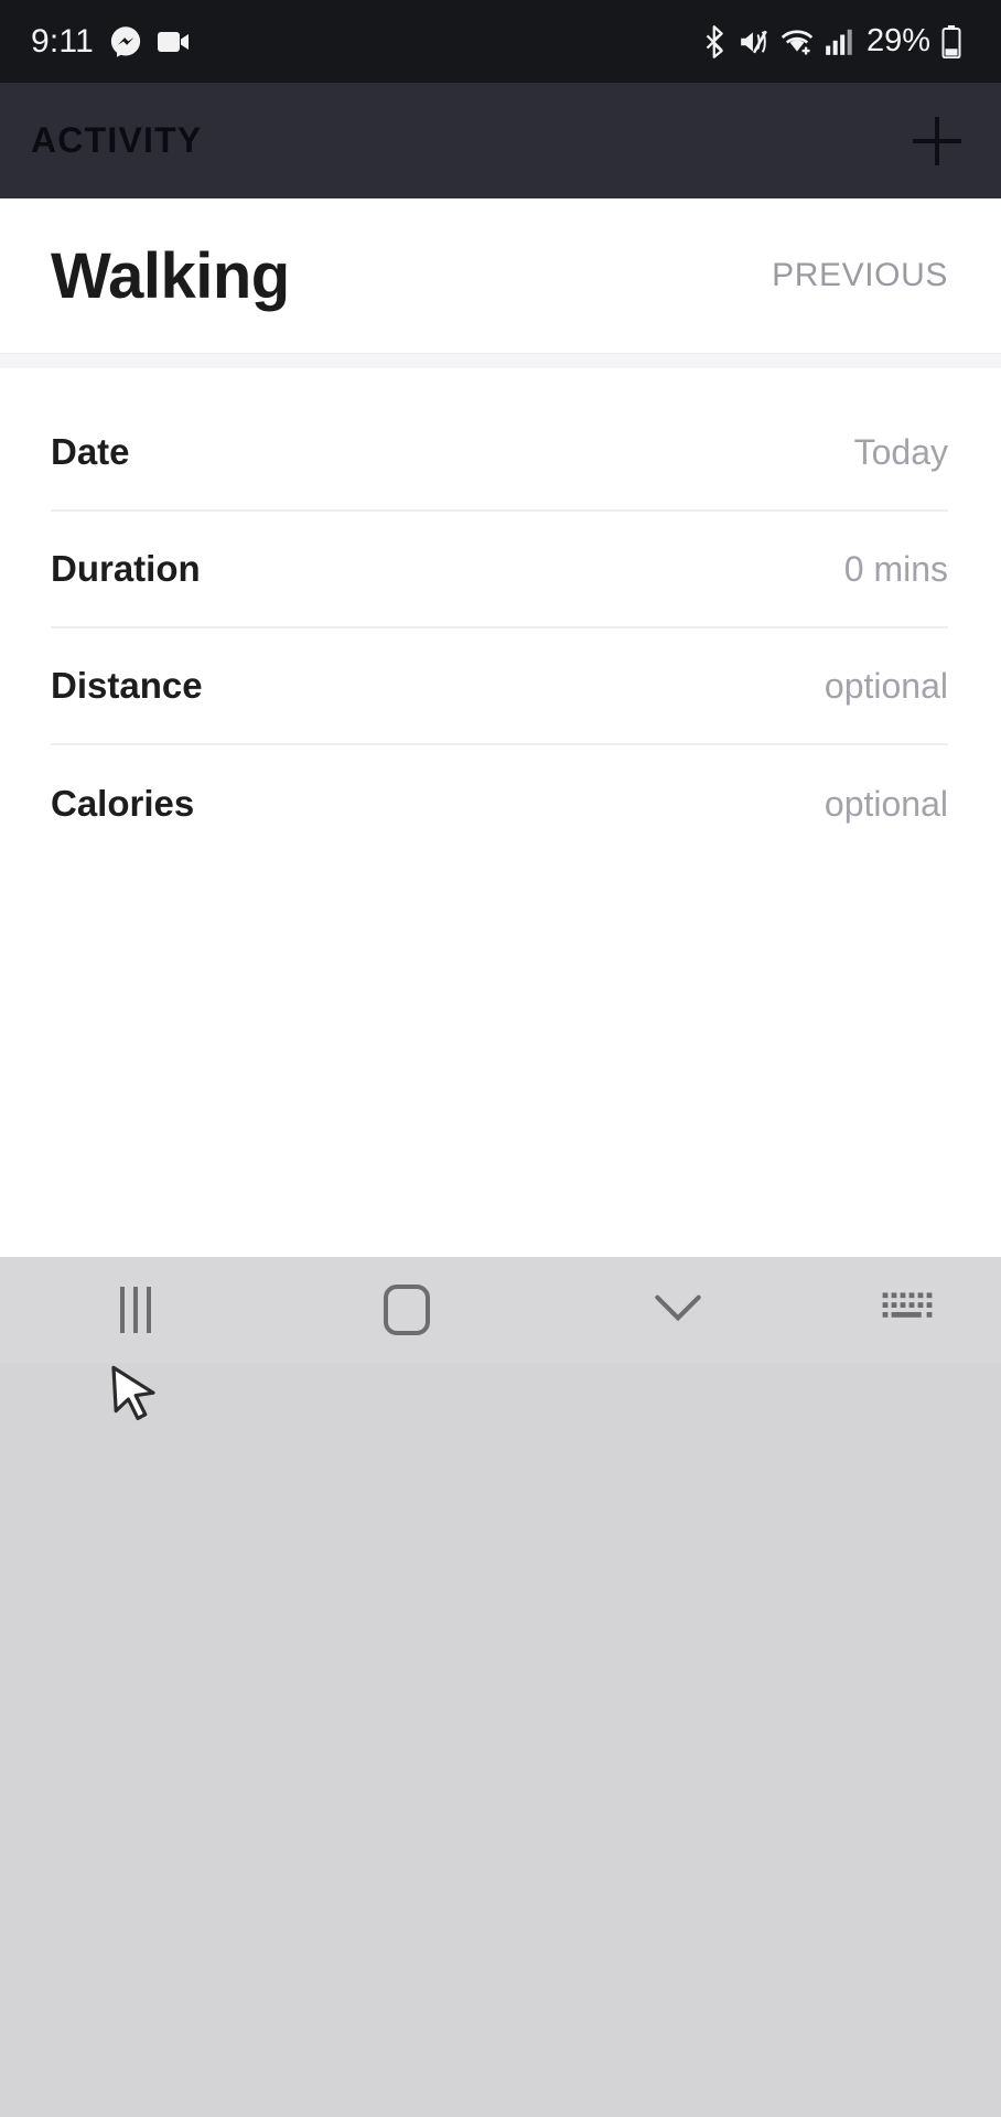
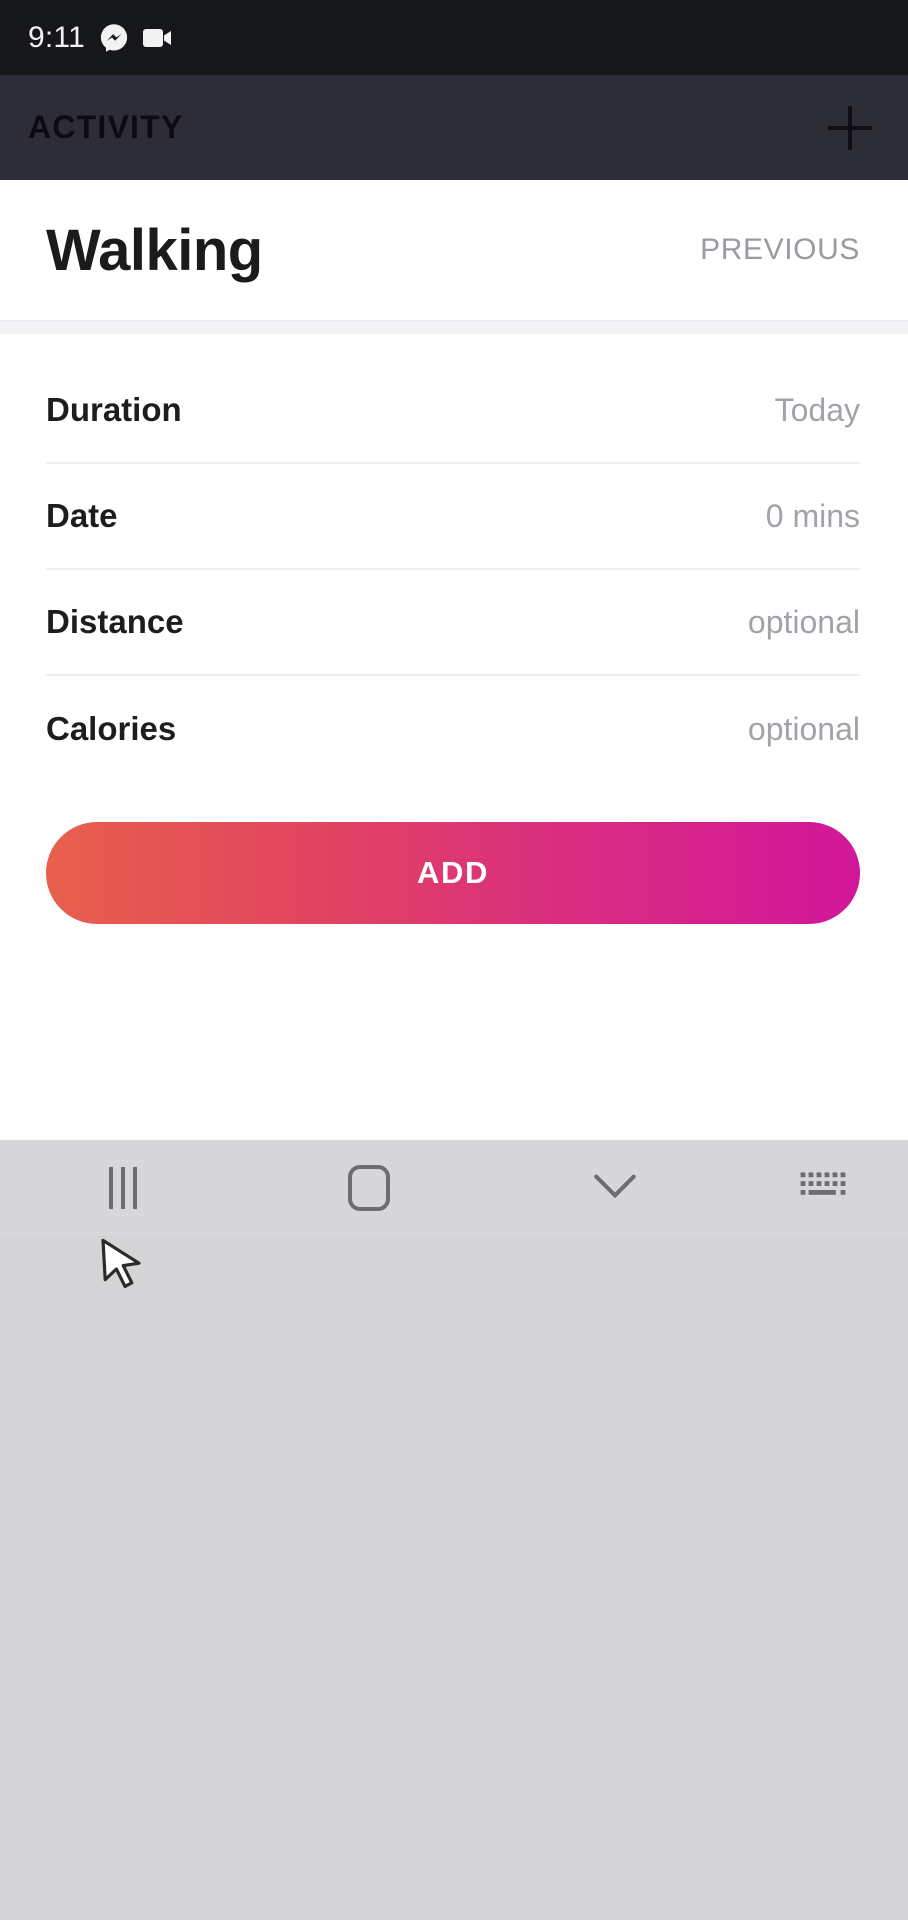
  9:11
- 29%
  ACTIVITY
  Walking
  PREVIOUS
- Date
+ Duration
  Today
- Duration
+ Date
  0 mins
  Distance
  optional
  Calories
  optional
+ ADD
